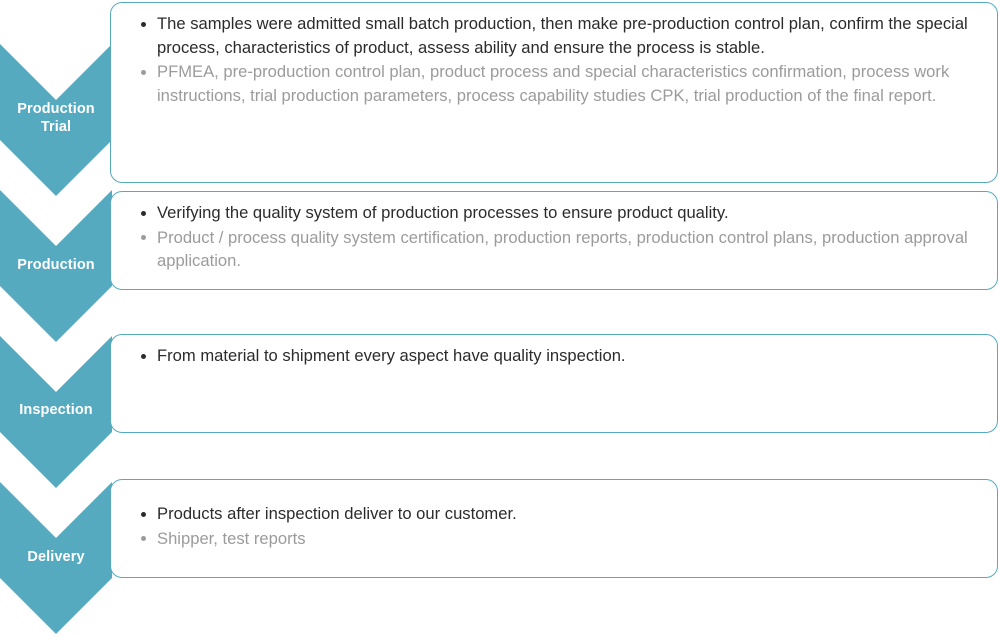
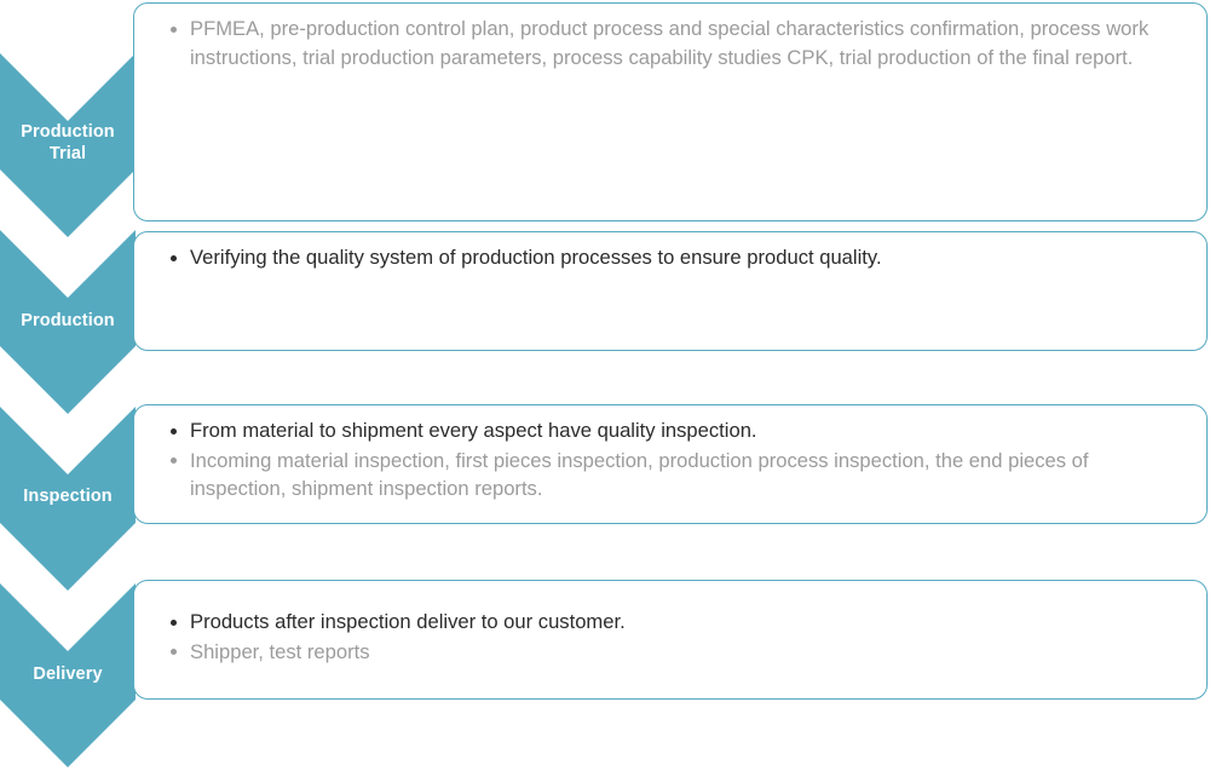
  Production
  Trial
  Production
  Inspection
  Delivery
- The samples were admitted small batch production, then make pre-production control plan, confirm the special process, characteristics of product, assess ability and ensure the process is stable.
  PFMEA, pre-production control plan, product process and special characteristics confirmation, process work instructions, trial production parameters, process capability studies CPK, trial production of the final report.
  Verifying the quality system of production processes to ensure product quality.
- Product / process quality system certification, production reports, production control plans, production approval application.
  From material to shipment every aspect have quality inspection.
+ Incoming material inspection, first pieces inspection, production process inspection, the end pieces of inspection, shipment inspection reports.
  Products after inspection deliver to our customer.
  Shipper, test reports
